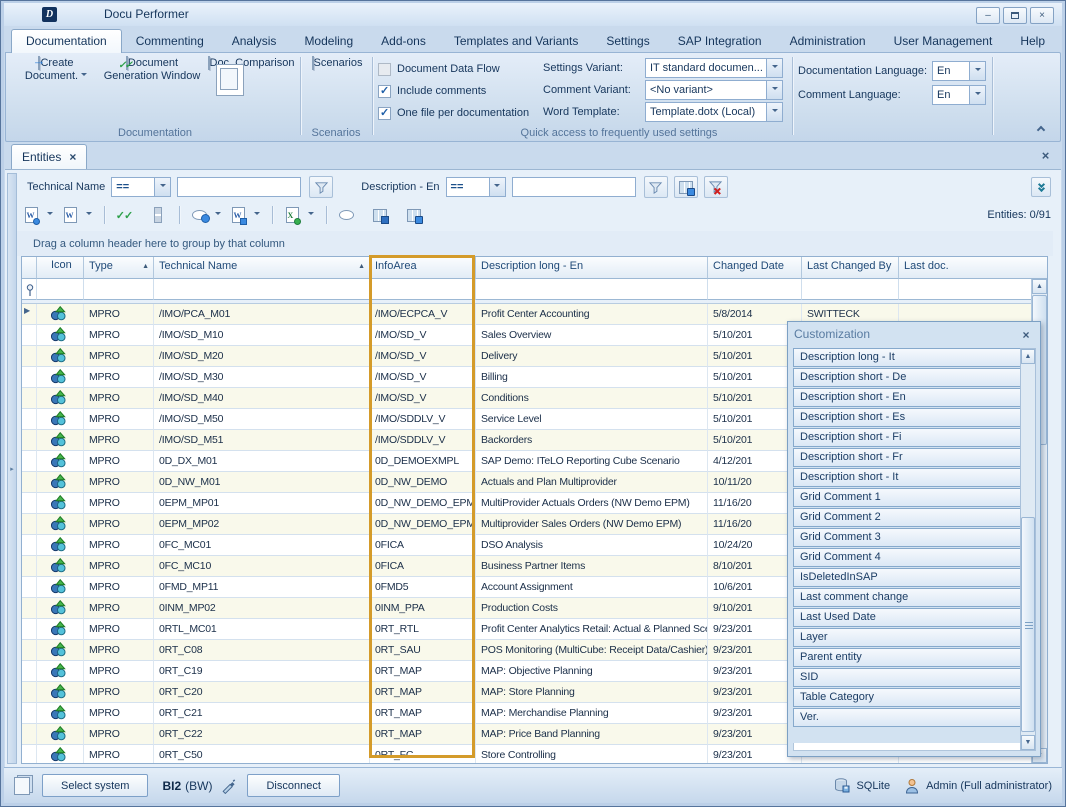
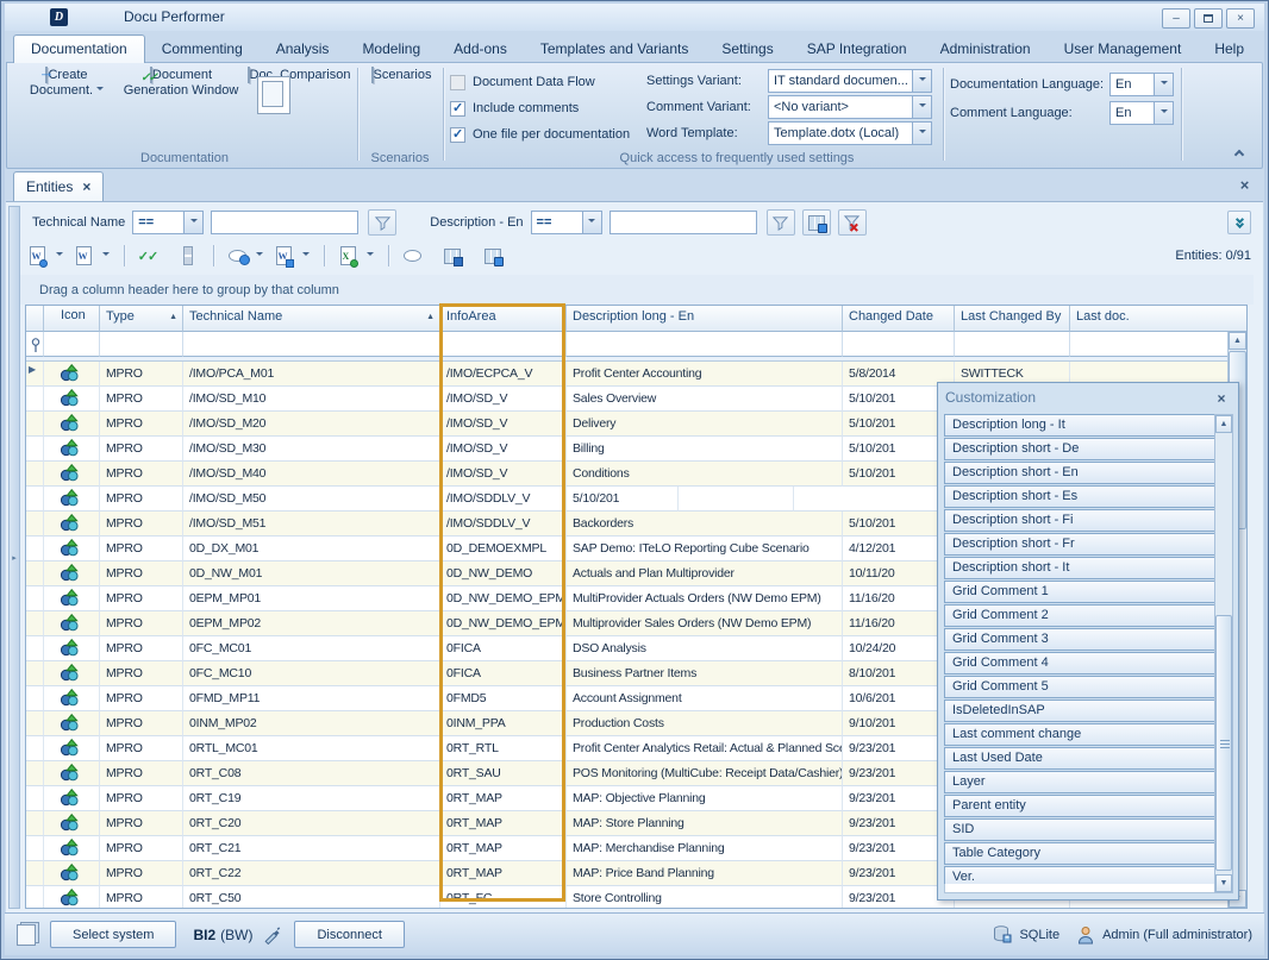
  D
  Docu Performer
  –
  ×
  Documentation
  Commenting
  Analysis
  Modeling
  Add-ons
  Templates and Variants
  Settings
  SAP Integration
  Administration
  User Management
  Help
  →
  Create Document.
  ✓✓
  Document Generation Window
  Doc. Comparison
  Documentation
  Scenarios
  Scenarios
  Document Data Flow
  Include comments
  One file per documentation
  Settings Variant:
  IT standard documen...
  Comment Variant:
  <No variant>
  Word Template:
  Template.dotx (Local)
  Quick access to frequently used settings
  Documentation Language:
  En
  Comment Language:
  En
  Entities
  ×
  ×
  Technical Name
  ==
  Description - En
  ==
  W
  W
  ✓✓
  W
  X
  Entities: 0/91
  Drag a column header here to group by that column
  Icon
  Type
  Technical Name
  InfoArea
  Description long - En
  Changed Date
  Last Changed By
  Last doc.
  ▶
  MPRO
  /IMO/PCA_M01
  /IMO/ECPCA_V
  Profit Center Accounting
  5/8/2014
  SWITTECK
  MPRO
  /IMO/SD_M10
  /IMO/SD_V
  Sales Overview
  5/10/201
  MPRO
  /IMO/SD_M20
  /IMO/SD_V
  Delivery
  5/10/201
  MPRO
  /IMO/SD_M30
  /IMO/SD_V
  Billing
  5/10/201
  MPRO
  /IMO/SD_M40
  /IMO/SD_V
  Conditions
  5/10/201
  MPRO
  /IMO/SD_M50
  /IMO/SDDLV_V
- Service Level
  5/10/201
  MPRO
  /IMO/SD_M51
  /IMO/SDDLV_V
  Backorders
  5/10/201
  MPRO
  0D_DX_M01
  0D_DEMOEXMPL
  SAP Demo: ITeLO Reporting Cube Scenario
  4/12/201
  MPRO
  0D_NW_M01
  0D_NW_DEMO
  Actuals and Plan Multiprovider
  10/11/20
  MPRO
  0EPM_MP01
  0D_NW_DEMO_EPM
  MultiProvider Actuals Orders (NW Demo EPM)
  11/16/20
  MPRO
  0EPM_MP02
  0D_NW_DEMO_EPM
  Multiprovider Sales Orders (NW Demo EPM)
  11/16/20
  MPRO
  0FC_MC01
  0FICA
  DSO Analysis
  10/24/20
  MPRO
  0FC_MC10
  0FICA
  Business Partner Items
  8/10/201
  MPRO
  0FMD_MP11
  0FMD5
  Account Assignment
  10/6/201
  MPRO
  0INM_MP02
  0INM_PPA
  Production Costs
  9/10/201
  MPRO
  0RTL_MC01
  0RT_RTL
  Profit Center Analytics Retail: Actual & Planned Sce
  9/23/201
  MPRO
  0RT_C08
  0RT_SAU
  POS Monitoring (MultiCube: Receipt Data/Cashier)
  9/23/201
  MPRO
  0RT_C19
  0RT_MAP
  MAP: Objective Planning
  9/23/201
  MPRO
  0RT_C20
  0RT_MAP
  MAP: Store Planning
  9/23/201
  MPRO
  0RT_C21
  0RT_MAP
  MAP: Merchandise Planning
  9/23/201
  MPRO
  0RT_C22
  0RT_MAP
  MAP: Price Band Planning
  9/23/201
  MPRO
  0RT_C50
  0RT_FC
  Store Controlling
  9/23/201
  Customization
  ×
  Description long - It
  Description short - De
  Description short - En
  Description short - Es
  Description short - Fi
  Description short - Fr
  Description short - It
  Grid Comment 1
  Grid Comment 2
  Grid Comment 3
  Grid Comment 4
+ Grid Comment 5
  IsDeletedInSAP
  Last comment change
  Last Used Date
  Layer
  Parent entity
  SID
  Table Category
  Ver.
  Select system
  BI2
  (BW)
  Disconnect
  SQLite
  Admin (Full administrator)
